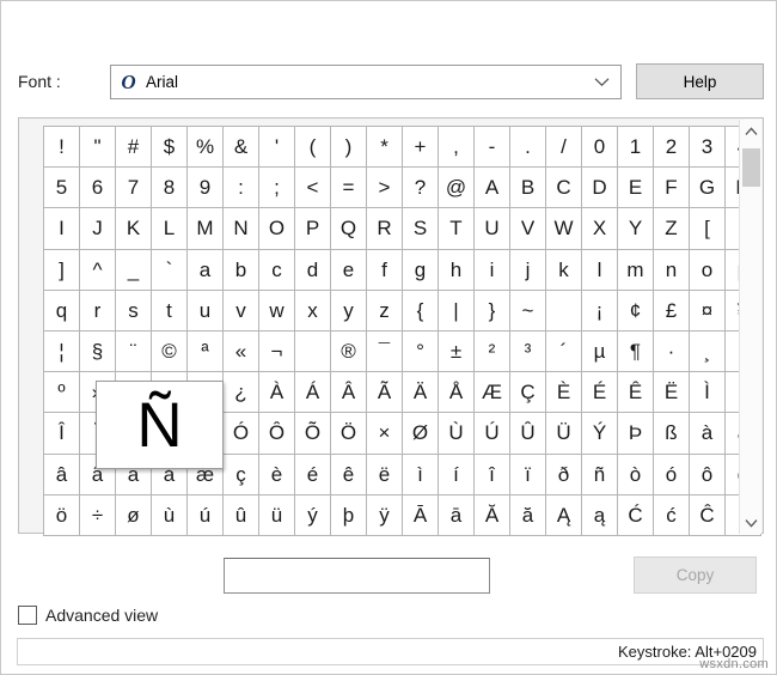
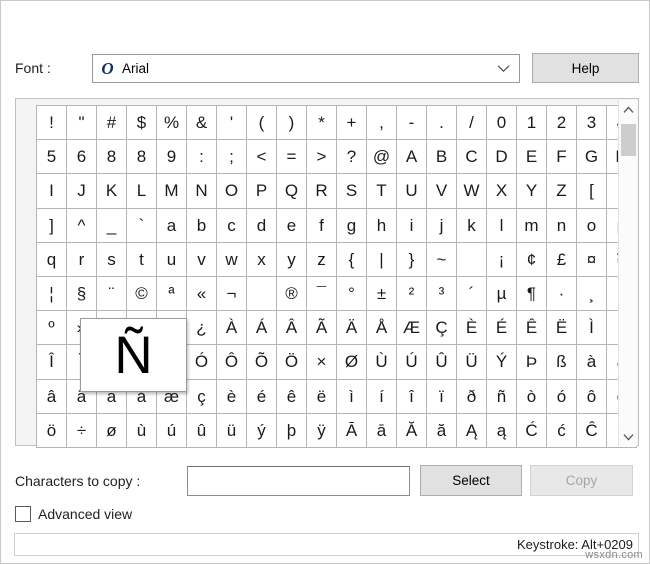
  Font :
  O
  Arial
  Help
  !	"	#	$	%	&	'	(	)	*	+	,	-	.	/	0	1	2	3
- 5	6	7	8	9	:	;	<	=	>	?	@	A	B	C	D	E	F	G
+ 5	6	8	8	9	:	;	<	=	>	?	@	A	B	C	D	E	F	G
  I	J	K	L	M	N	O	P	Q	R	S	T	U	V	W	X	Y	Z	[
  ]	^	_	`	a	b	c	d	e	f	g	h	i	j	k	l	m	n	o
  q	r	s	t	u	v	w	x	y	z	{	|	}	~		¡	¢	£	¤
  ¦	§	¨	©	ª	«	¬		®	¯	°	±	²	³	´	µ	¶	·	¸
  º					¿	À	Á	Â	Ã	Ä	Å	Æ	Ç	È	É	Ê	Ë	Ì
  Î					Ó	Ô	Õ	Ö	×	Ø	Ù	Ú	Û	Ü	Ý	Þ	ß	à
  â	ã	ä	å	æ	ç	è	é	ê	ë	ì	í	î	ï	ð	ñ	ò	ó	ô
  ö	÷	ø	ù	ú	û	ü	ý	þ	ÿ	Ā	ā	Ă	ă	Ą	ą	Ć	ć	Ĉ
  Ñ
+ Characters to copy :
+ Select
  Copy
  Advanced view
  Keystroke: Alt+0209
  wsxdn.com
